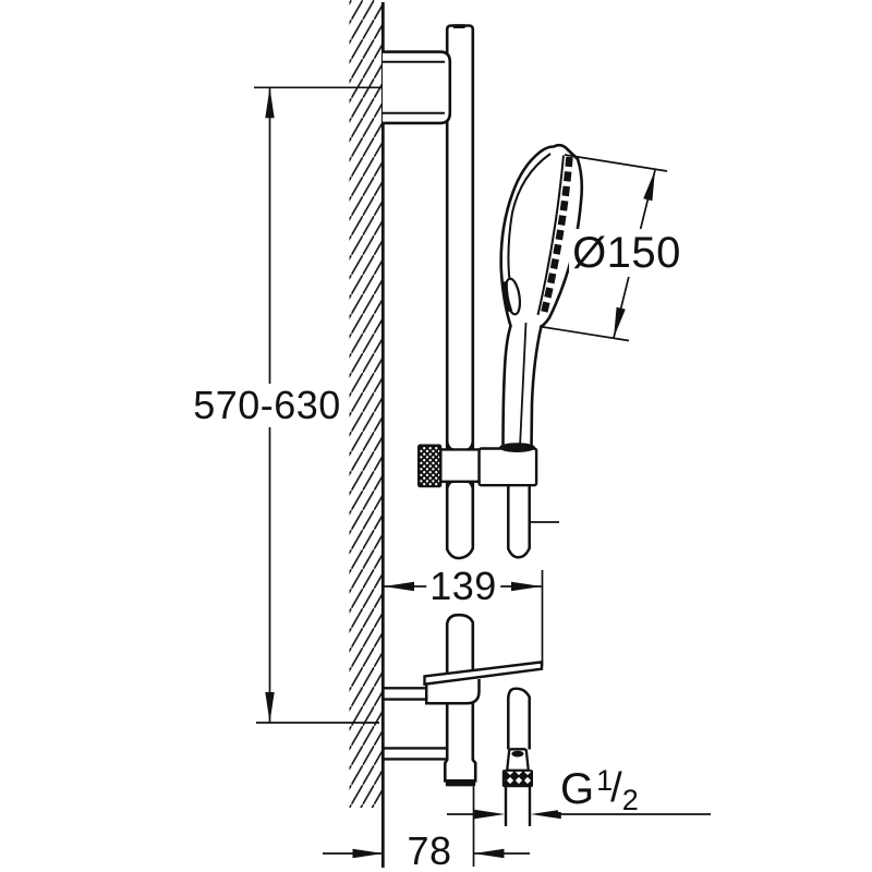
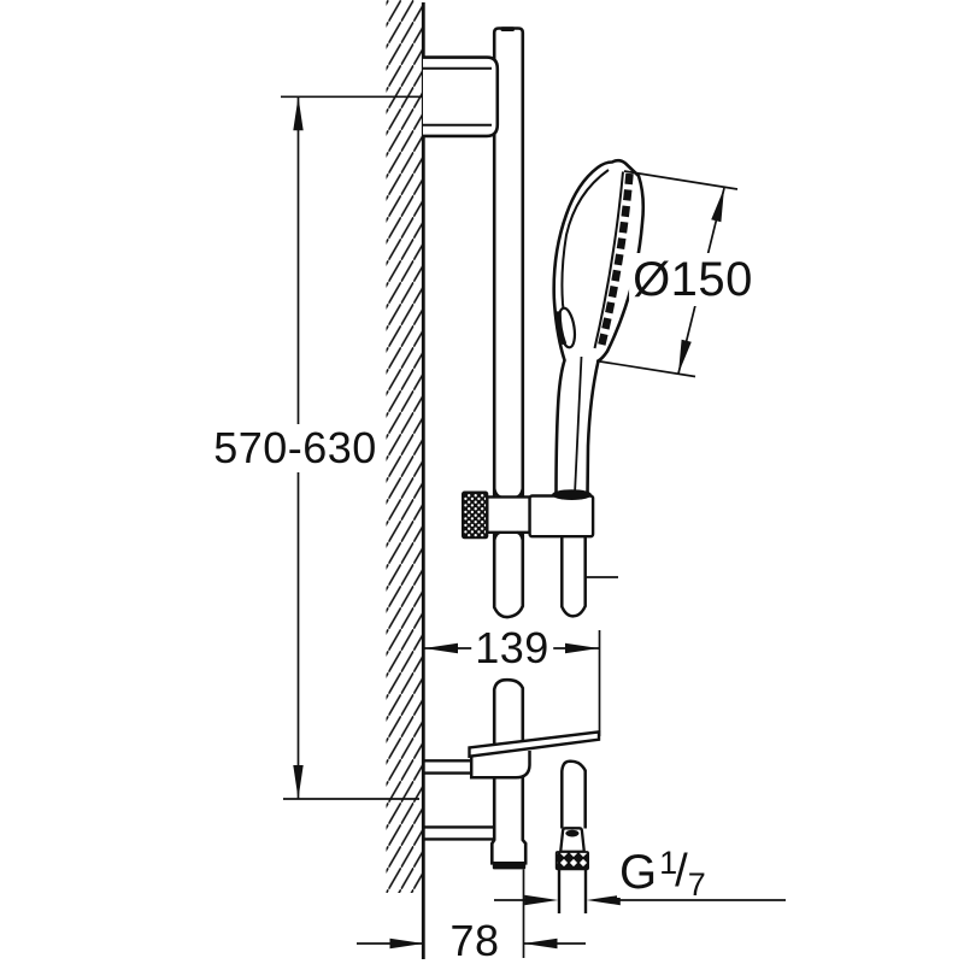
  570-630
  Ø150
  139
  78
- G1/2
+ G1/7
